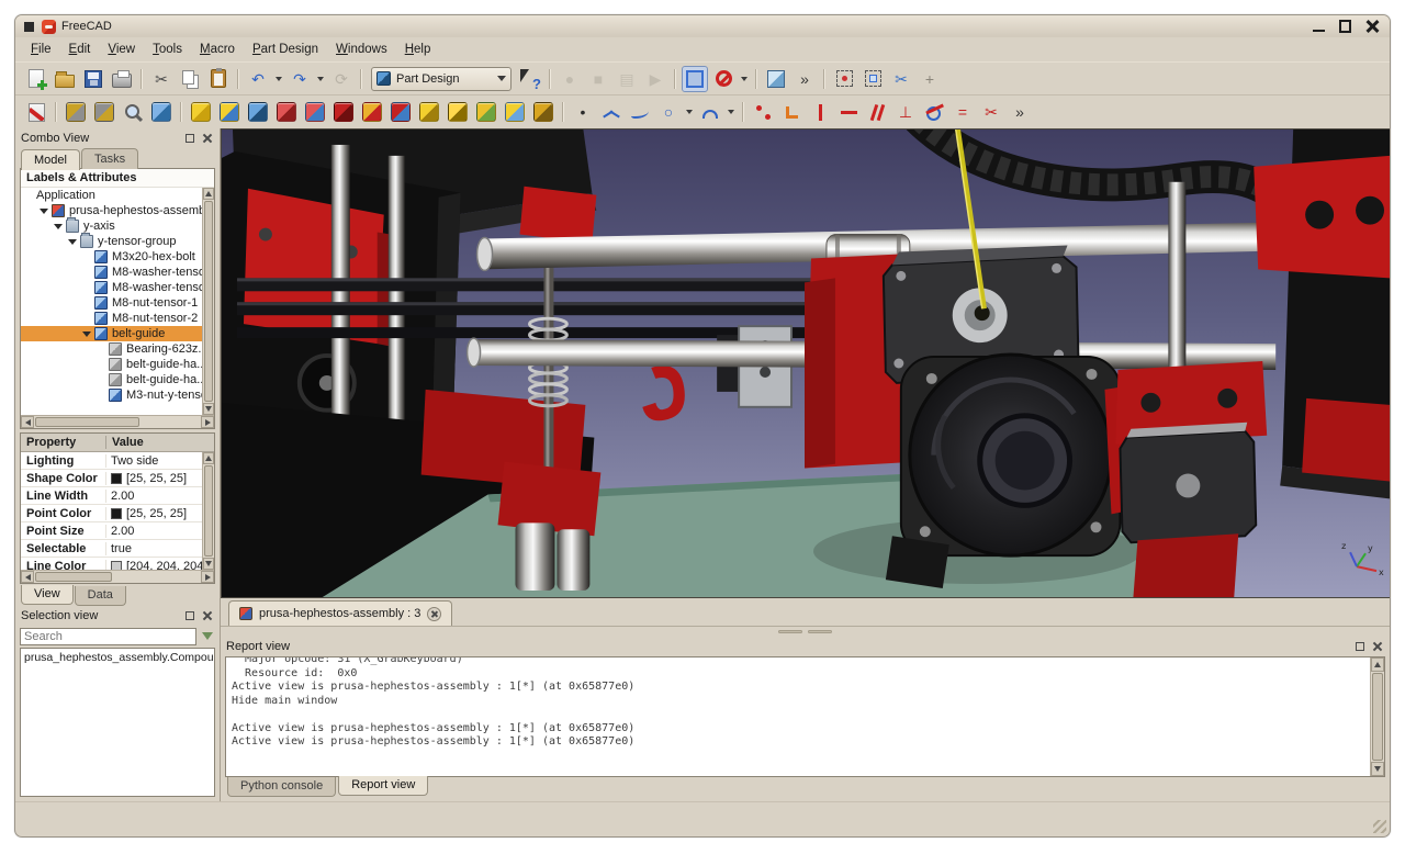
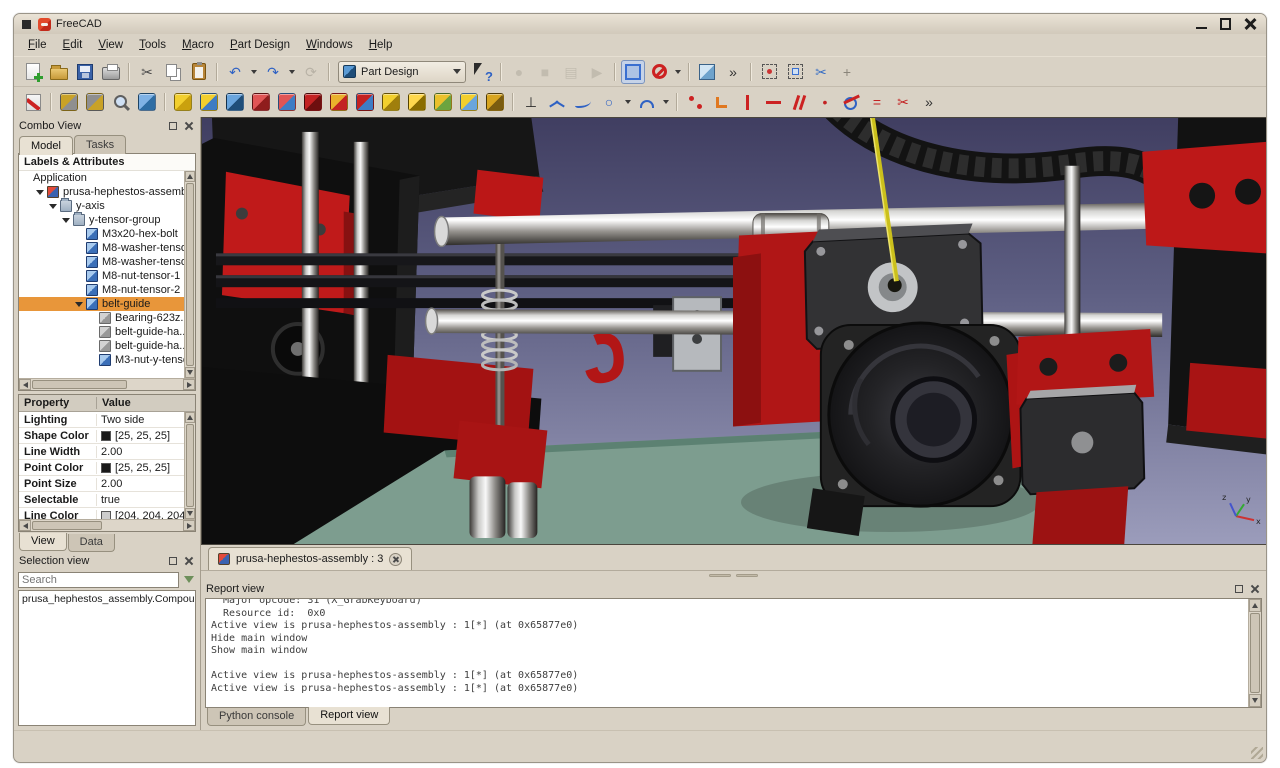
  FreeCAD
  File
  Edit
  View
  Tools
  Macro
  Part Design
  Windows
  Help
  ✂
  ↶
  ↷
  ⟳
  Part Design
  ?
  »
  ✂
  +
- •
+ ⊥
  ○
- ⊥
+ •
  =
  ✂
  »
  Combo View
  Model
  Tasks
  Labels & Attributes
  Application
  prusa-hephestos-assem
  y-axis
  y-tensor-group
  M3x20-hex-bolt
  M8-washer-tens
  M8-washer-tens
  M8-nut-tensor-1
  M8-nut-tensor-2
  belt-guide
  Bearing-623z.
  belt-guide-ha.
  belt-guide-ha.
  Property
  Value
  Lighting
  Two side
  Shape Color
  [25, 25, 25]
  Line Width
  2.00
  Point Color
  [25, 25, 25]
  Point Size
  2.00
  Selectable
  true
  Line Color
  [204, 204, 204
  View
  Data
  Selection view
  Search
  prusa_hephestos_assembly.Compou
  x
  y
  z
  prusa-hephestos-assembly : 3
  Report view
  Major opcode: 31 (X_GrabKeyboard)
  Resource id: 0x0
  Active view is prusa-hephestos-assembly : 1[*] (at 0x65877e0)
  Hide main window
+ Show main window
  Active view is prusa-hephestos-assembly : 1[*] (at 0x65877e0)
  Active view is prusa-hephestos-assembly : 1[*] (at 0x65877e0)
  Python console
  Report view
